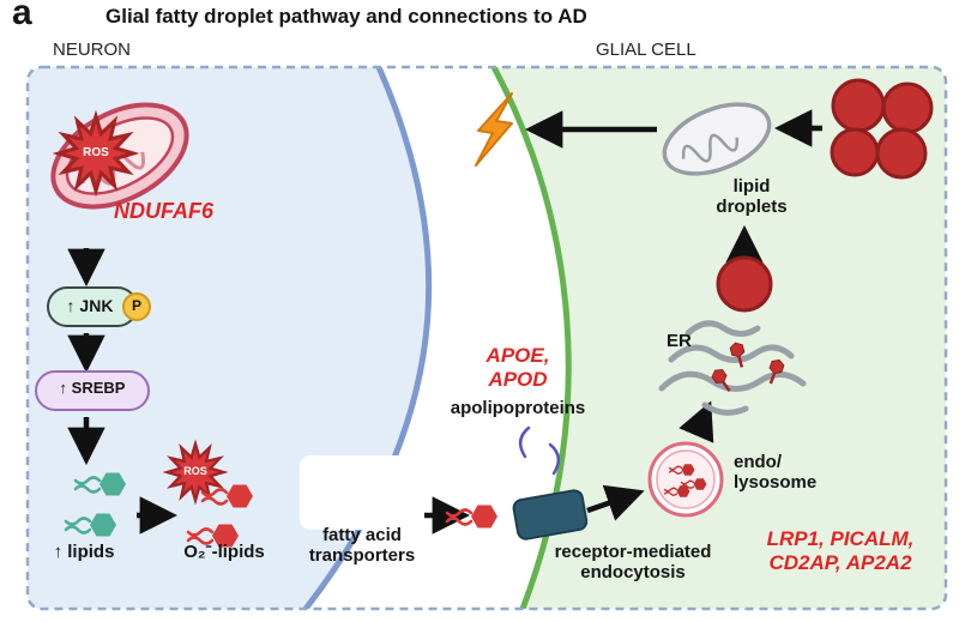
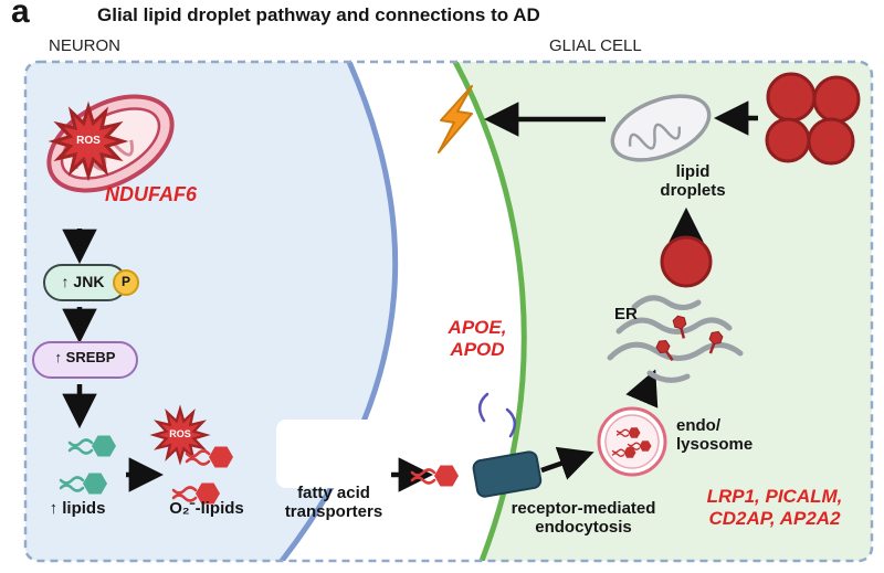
  a
- Glial fatty droplet pathway and connections to AD
+ Glial lipid droplet pathway and connections to AD
  NEURON
  GLIAL CELL
  ROS
  NDUFAF6
  ↑ JNK
  P
  ↑ SREBP
  ↑ lipids
  ROS
  O₂⁻-lipids
  fatty acid
  transporters
  APOE,
  APOD
- apolipoproteins
  receptor-mediated
  endocytosis
  LRP1, PICALM,
  CD2AP, AP2A2
  endo/
  lysosome
  ER
  lipid
  droplets
